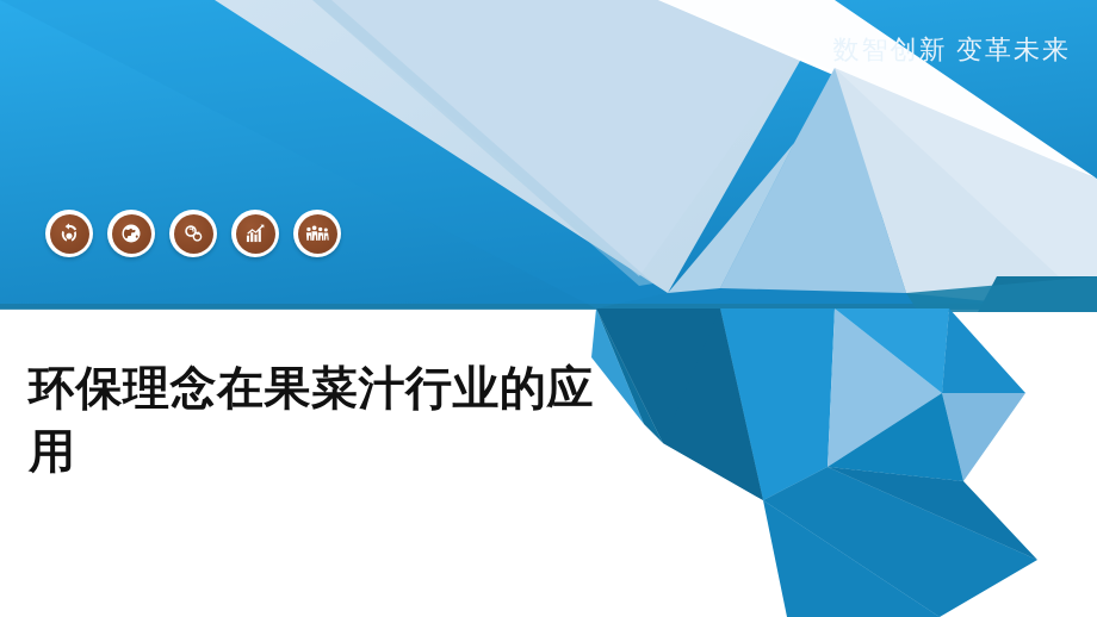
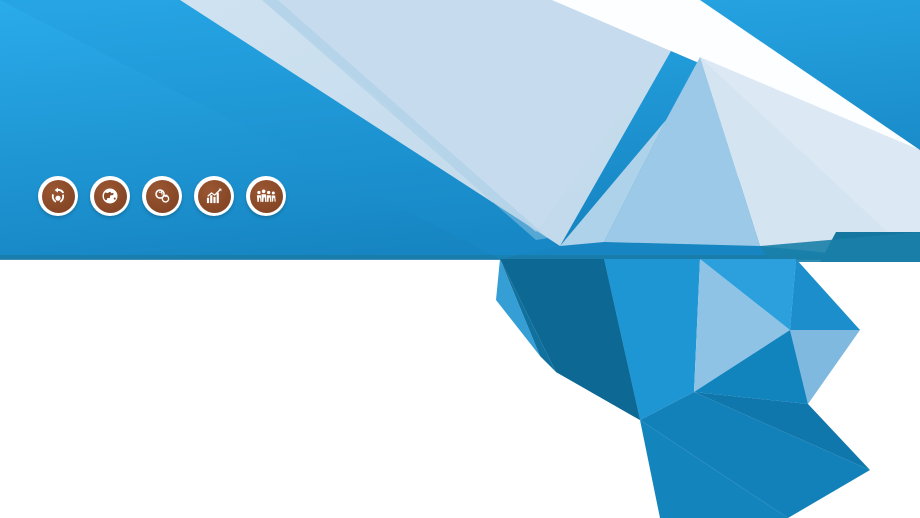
- 数智创新 变革未来
- 环保理念在果菜汁行业的应用
